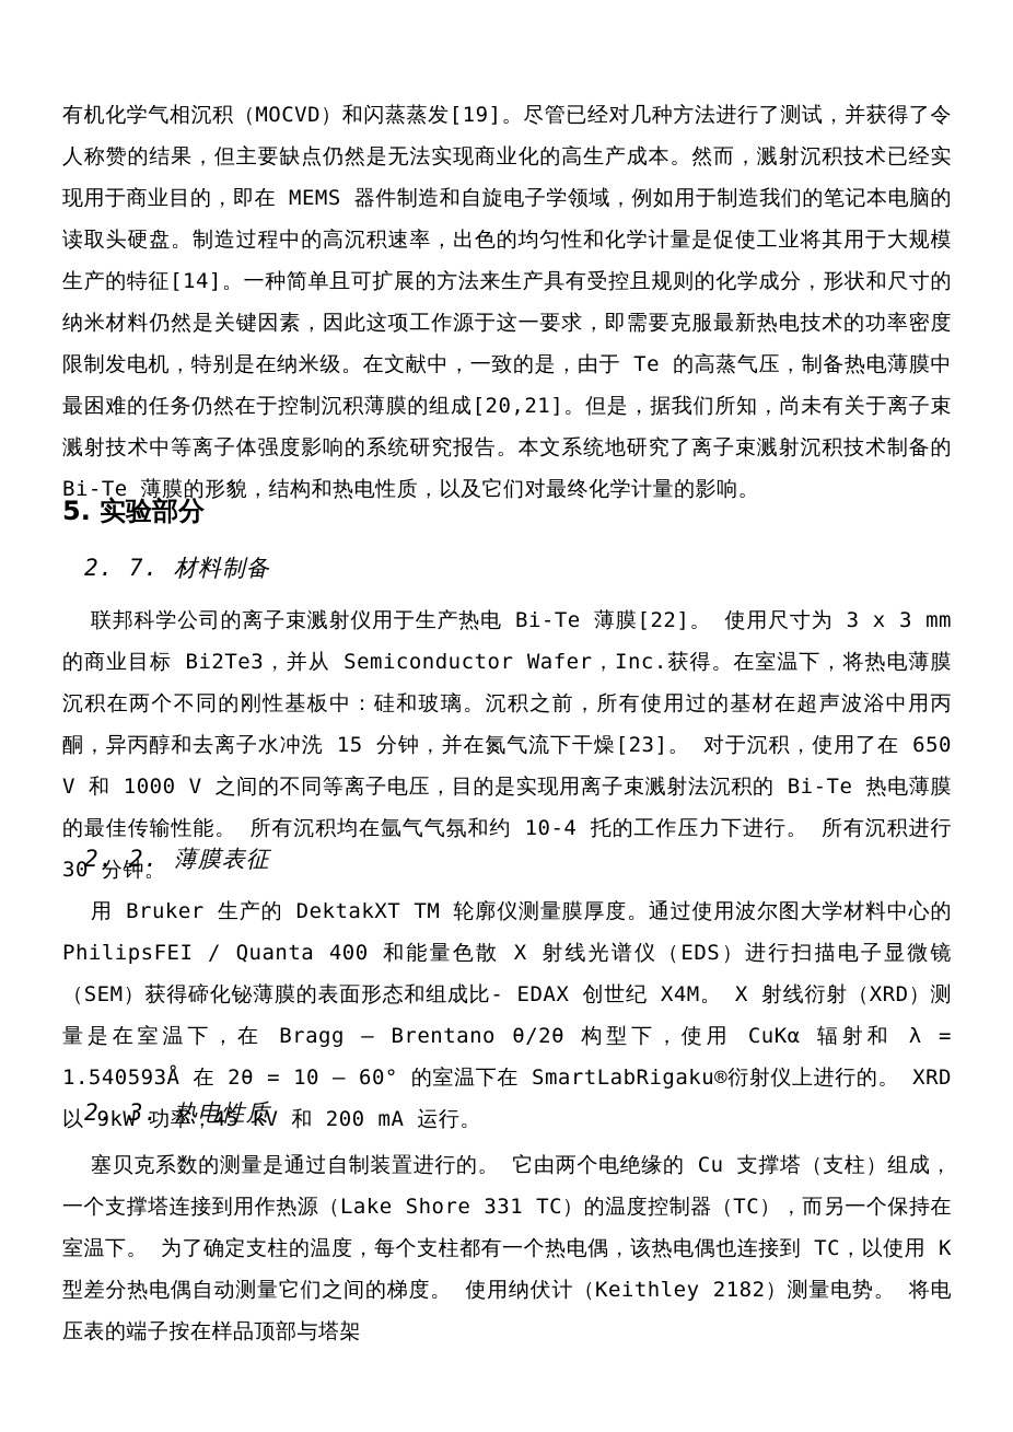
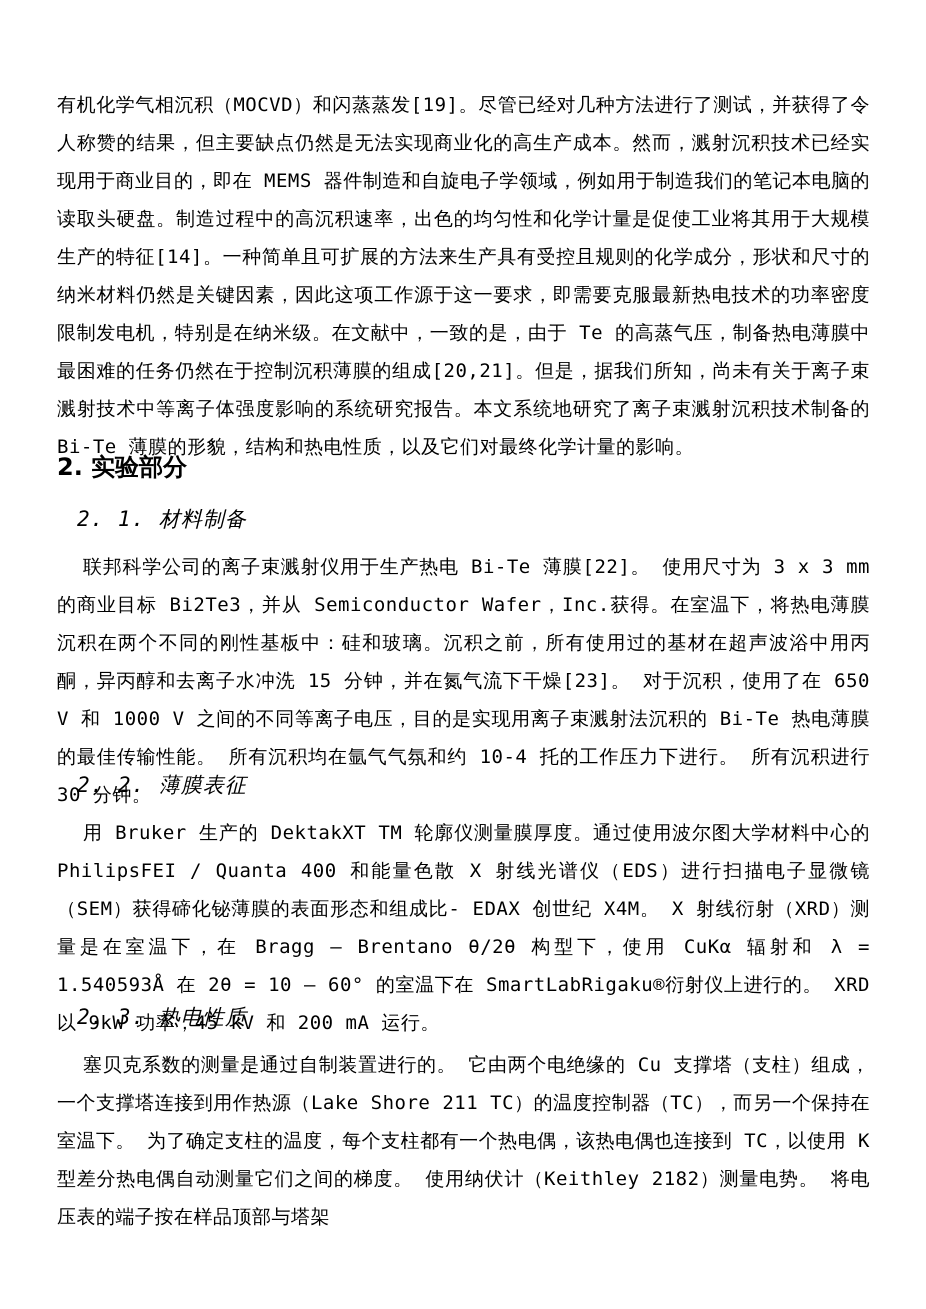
  有机化学气相沉积（MOCVD）和闪蒸蒸发[19]。尽管已经对几种方法进行了测试，并获得了令人称赞的结果，但主要缺点仍然是无法实现商业化的高生产成本。然而，溅射沉积技术已经实现用于商业目的，即在 MEMS 器件制造和自旋电子学领域，例如用于制造我们的笔记本电脑的读取头硬盘。制造过程中的高沉积速率，出色的均匀性和化学计量是促使工业将其用于大规模生产的特征[14]。一种简单且可扩展的方法来生产具有受控且规则的化学成分，形状和尺寸的纳米材料仍然是关键因素，因此这项工作源于这一要求，即需要克服最新热电技术的功率密度限制发电机，特别是在纳米级。在文献中，一致的是，由于 Te 的高蒸气压，制备热电薄膜中最困难的任务仍然在于控制沉积薄膜的组成[20,21]。但是，据我们所知，尚未有关于离子束溅射技术中等离子体强度影响的系统研究报告。本文系统地研究了离子束溅射沉积技术制备的 Bi-Te 薄膜的形貌，结构和热电性质，以及它们对最终化学计量的影响。
- 5. 实验部分
+ 2. 实验部分
- 2. 7. 材料制备
+ 2. 1. 材料制备
  联邦科学公司的离子束溅射仪用于生产热电 Bi-Te 薄膜[22]。 使用尺寸为 3 x 3 mm 的商业目标 Bi2Te3，并从 Semiconductor Wafer，Inc.获得。在室温下，将热电薄膜沉积在两个不同的刚性基板中：硅和玻璃。沉积之前，所有使用过的基材在超声波浴中用丙酮，异丙醇和去离子水冲洗 15 分钟，并在氮气流下干燥[23]。 对于沉积，使用了在 650 V 和 1000 V 之间的不同等离子电压，目的是实现用离子束溅射法沉积的 Bi-Te 热电薄膜的最佳传输性能。 所有沉积均在氩气气氛和约 10-4 托的工作压力下进行。 所有沉积进行 30 分钟。
  2. 2. 薄膜表征
  用 Bruker 生产的 DektakXT TM 轮廓仪测量膜厚度。通过使用波尔图大学材料中心的 PhilipsFEI / Quanta 400 和能量色散 X 射线光谱仪（EDS）进行扫描电子显微镜（SEM）获得碲化铋薄膜的表面形态和组成比- EDAX 创世纪 X4M。 X 射线衍射（XRD）测量是在室温下，在 Bragg – Brentano θ/2θ 构型下，使用 CuKα 辐射和 λ = 1.540593Å 在 2θ = 10 – 60° 的室温下在 SmartLabRigaku®衍射仪上进行的。 XRD 以 9kW 功率，45 kV 和 200 mA 运行。
  2. 3. 热电性质
- 塞贝克系数的测量是通过自制装置进行的。 它由两个电绝缘的 Cu 支撑塔（支柱）组成，一个支撑塔连接到用作热源（Lake Shore 331 TC）的温度控制器（TC），而另一个保持在室温下。 为了确定支柱的温度，每个支柱都有一个热电偶，该热电偶也连接到 TC，以使用 K 型差分热电偶自动测量它们之间的梯度。 使用纳伏计（Keithley 2182）测量电势。 将电压表的端子按在样品顶部与塔架
+ 塞贝克系数的测量是通过自制装置进行的。 它由两个电绝缘的 Cu 支撑塔（支柱）组成，一个支撑塔连接到用作热源（Lake Shore 211 TC）的温度控制器（TC），而另一个保持在室温下。 为了确定支柱的温度，每个支柱都有一个热电偶，该热电偶也连接到 TC，以使用 K 型差分热电偶自动测量它们之间的梯度。 使用纳伏计（Keithley 2182）测量电势。 将电压表的端子按在样品顶部与塔架
